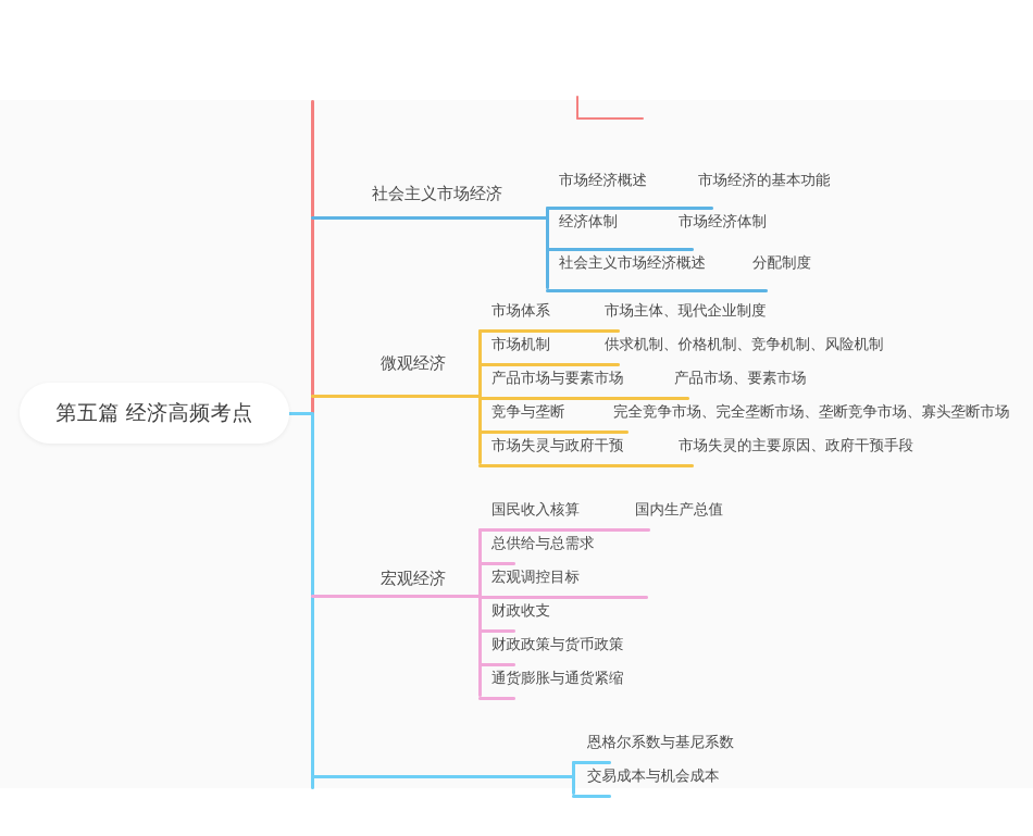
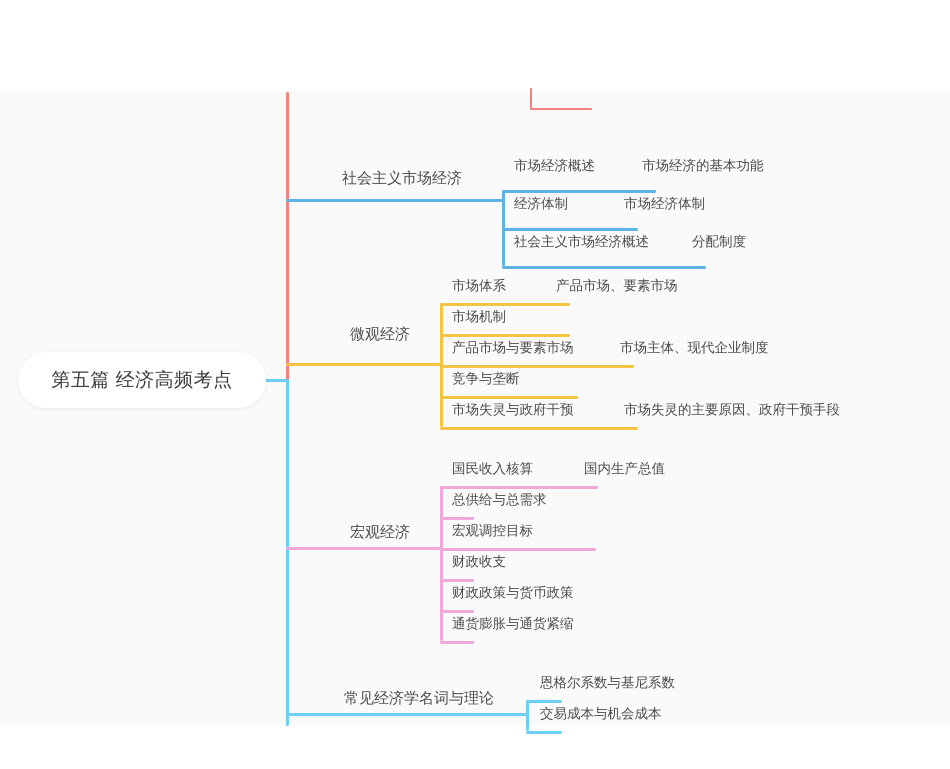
  社会主义市场经济
  市场经济概述
  市场经济的基本功能
  经济体制
  市场经济体制
  社会主义市场经济概述
  分配制度
  微观经济
  市场体系
- 市场主体、现代企业制度
+ 产品市场、要素市场
  市场机制
- 供求机制、价格机制、竞争机制、风险机制
  产品市场与要素市场
- 产品市场、要素市场
+ 市场主体、现代企业制度
  竞争与垄断
- 完全竞争市场、完全垄断市场、垄断竞争市场、寡头垄断市场
  市场失灵与政府干预
  市场失灵的主要原因、政府干预手段
  宏观经济
  国民收入核算
  国内生产总值
  总供给与总需求
  宏观调控目标
  财政收支
  财政政策与货币政策
  通货膨胀与通货紧缩
+ 常见经济学名词与理论
  恩格尔系数与基尼系数
  交易成本与机会成本
  第五篇 经济高频考点
